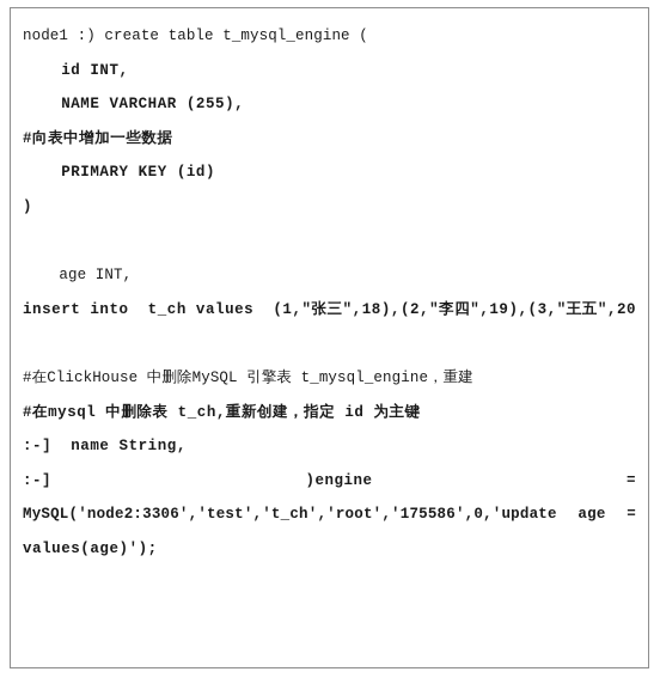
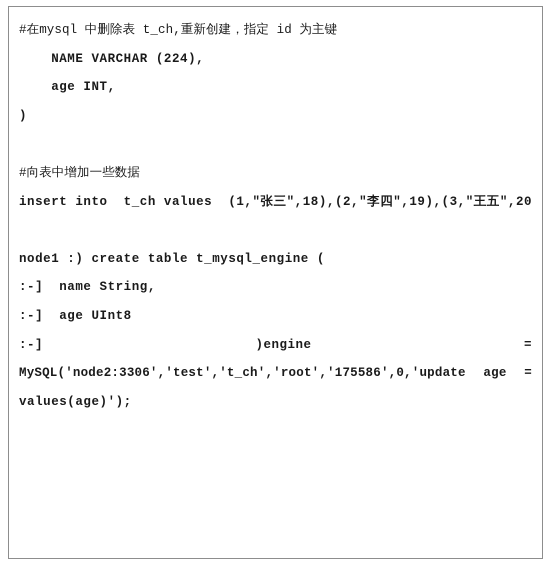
- node1 :) create table t_mysql_engine (
+ #在mysql 中删除表 t_ch,重新创建，指定 id 为主键
- id INT,
- NAME VARCHAR (255),
+ NAME VARCHAR (224),
- #向表中增加一些数据
+ age INT,
- PRIMARY KEY (id)
  )
- age INT,
+ #向表中增加一些数据
  insert into t_ch values (1,"张三",18),(2,"李四",19),(3,"王五",20
- #在ClickHouse 中删除MySQL 引擎表 t_mysql_engine，重建
- #在mysql 中删除表 t_ch,重新创建，指定 id 为主键
+ node1 :) create table t_mysql_engine (
  :-] name String,
+ :-] age UInt8
  :-] )engine =
  MySQL('node2:3306','test','t_ch','root','175586',0,'update age =
  values(age)');
